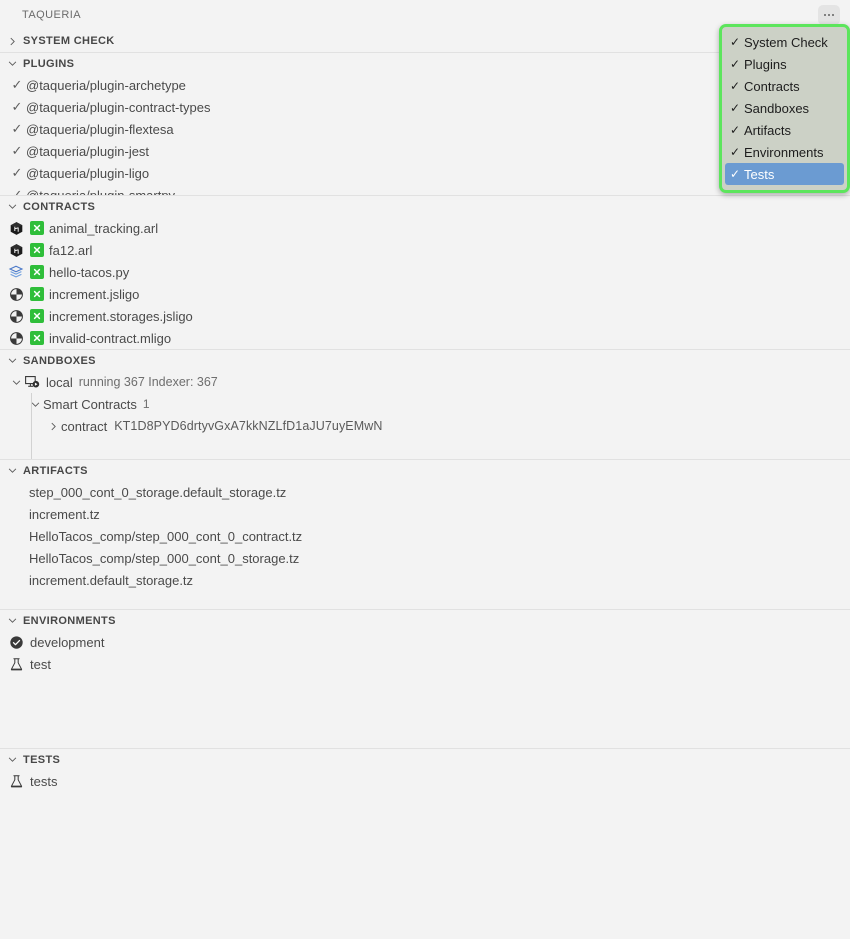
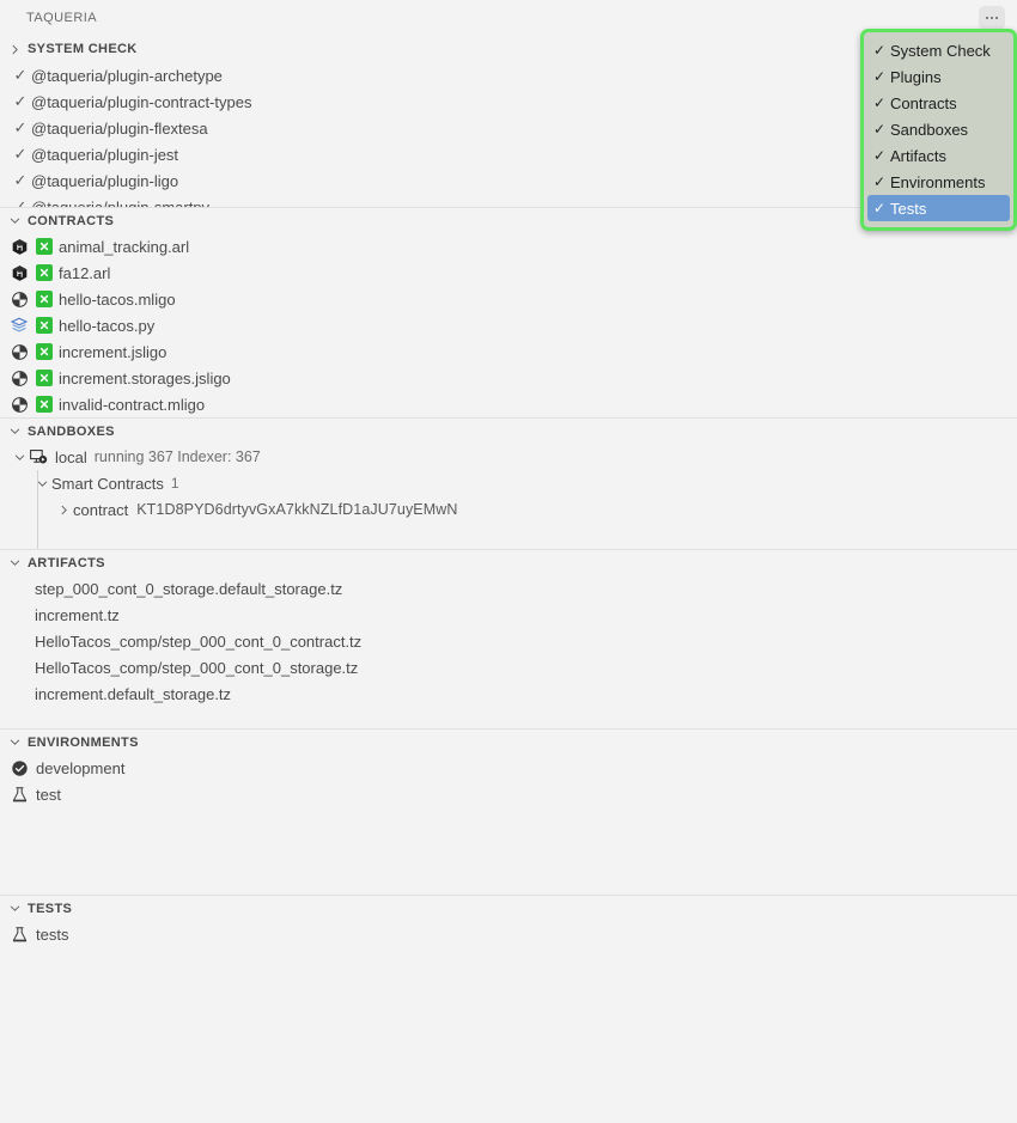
  TAQUERIA
  SYSTEM CHECK
- PLUGINS
  ✓
  @taqueria/plugin-archetype
  ✓
  @taqueria/plugin-contract-types
  ✓
  @taqueria/plugin-flextesa
  ✓
  @taqueria/plugin-jest
  ✓
  @taqueria/plugin-ligo
  ✓
  CONTRACTS
  animal_tracking.arl
  fa12.arl
+ hello-tacos.mligo
  hello-tacos.py
  increment.jsligo
  increment.storages.jsligo
  invalid-contract.mligo
  SANDBOXES
  local
  running 367 Indexer: 367
  Smart Contracts
  1
  contract
  KT1D8PYD6drtyvGxA7kkNZLfD1aJU7uyEMwN
  ARTIFACTS
  step_000_cont_0_storage.default_storage.tz
  increment.tz
  HelloTacos_comp/step_000_cont_0_contract.tz
  HelloTacos_comp/step_000_cont_0_storage.tz
  increment.default_storage.tz
  ENVIRONMENTS
  development
  test
  TESTS
  tests
  ✓
  System Check
  ✓
  Plugins
  ✓
  Contracts
  ✓
  Sandboxes
  ✓
  Artifacts
  ✓
  Environments
  ✓
  Tests
